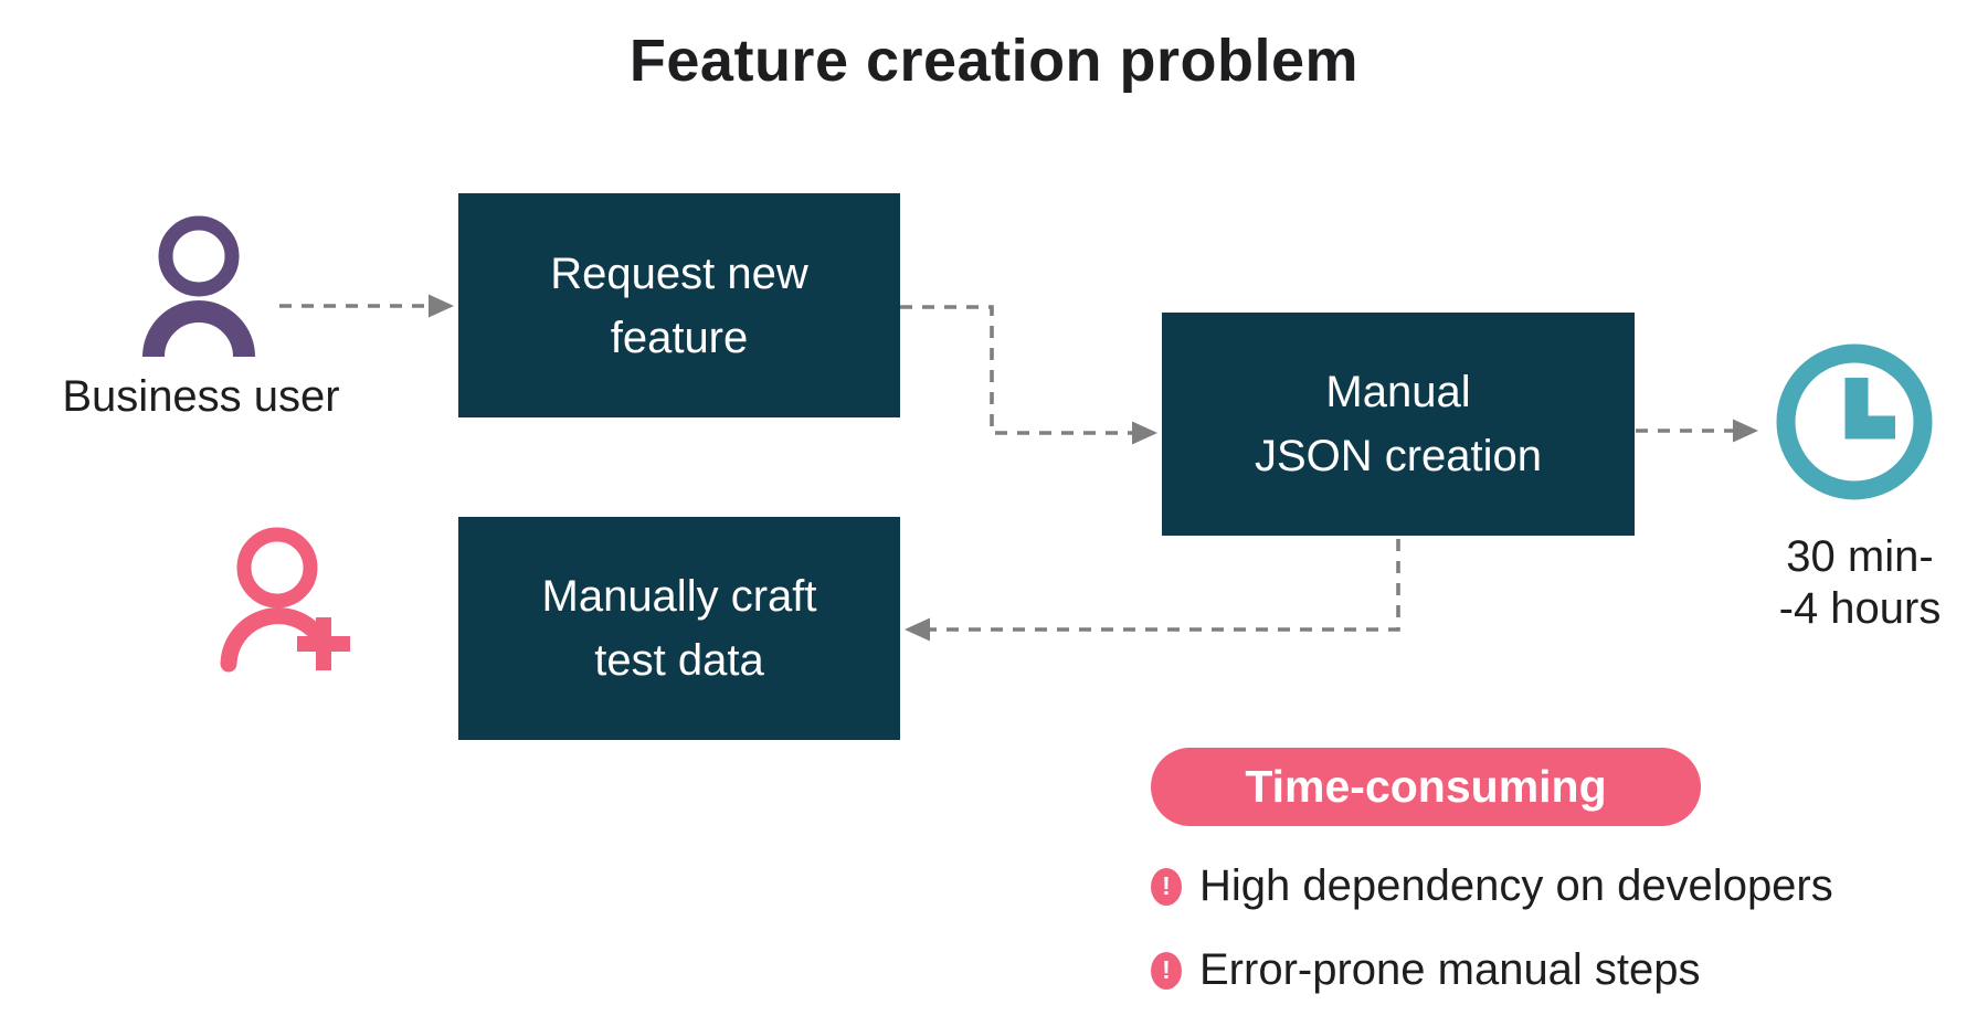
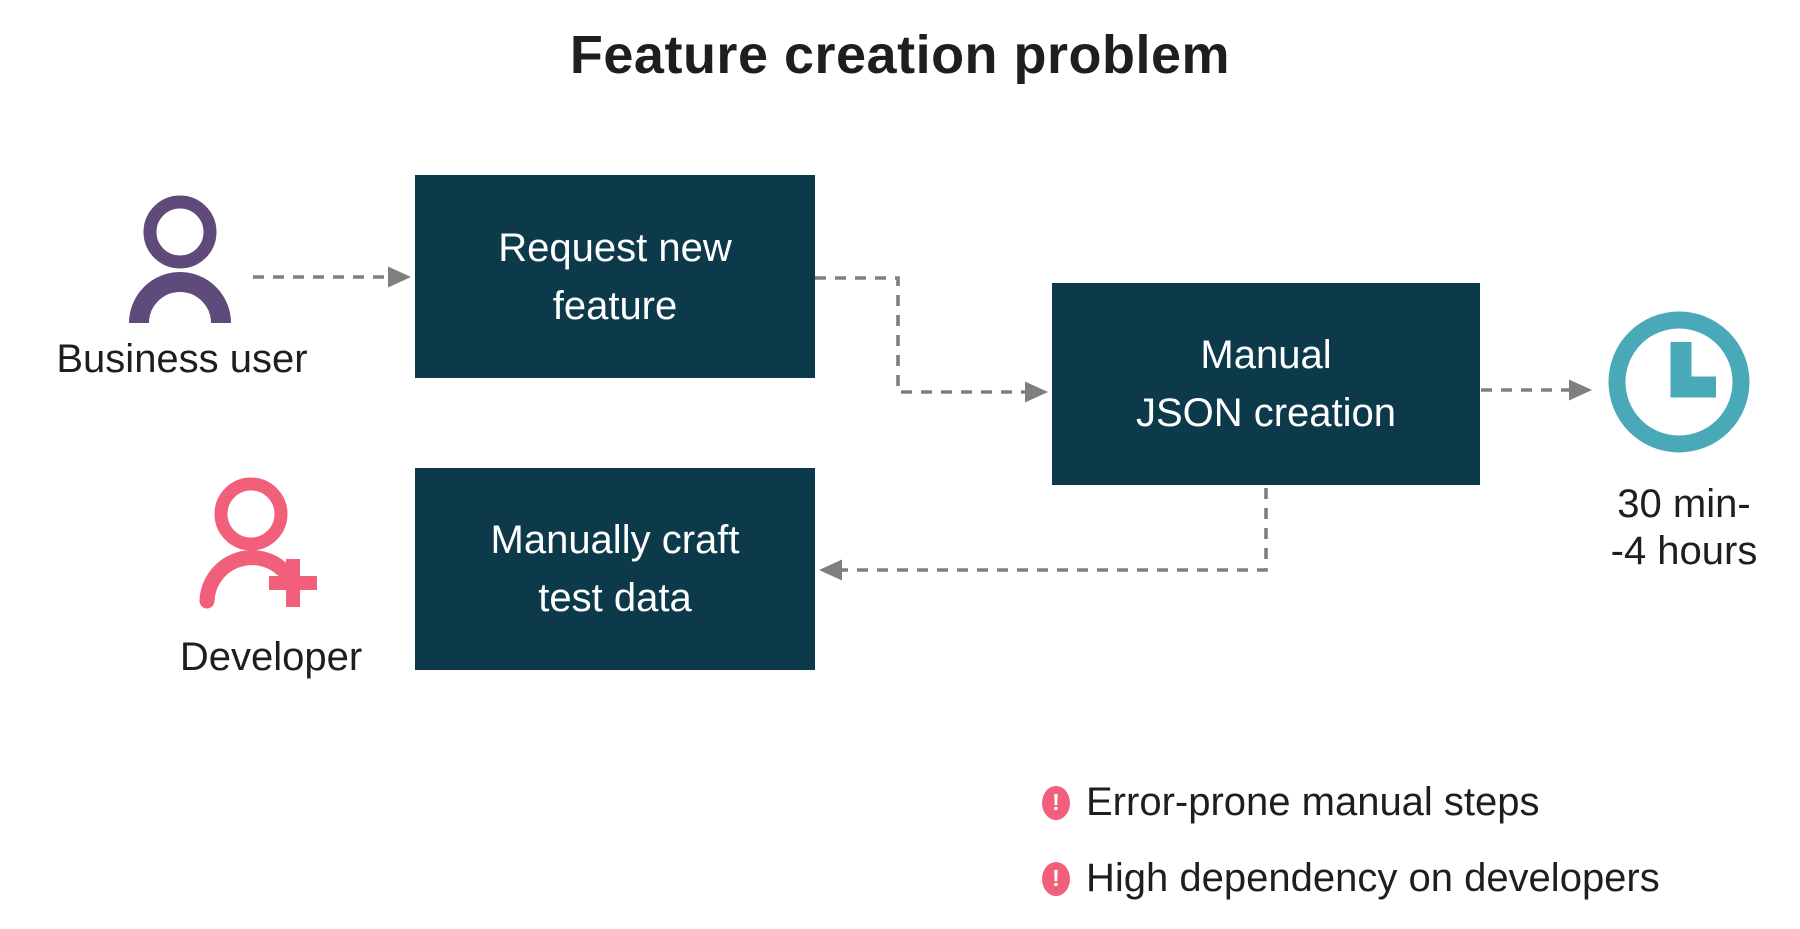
  Feature creation problem
  Request new
  feature
  Manual
  JSON creation
  Manually craft
  test data
  Business user
+ Developer
  30 min-
  -4 hours
- Time-consuming
  !
- High dependency on developers
+ Error-prone manual steps
  !
- Error-prone manual steps
+ High dependency on developers
